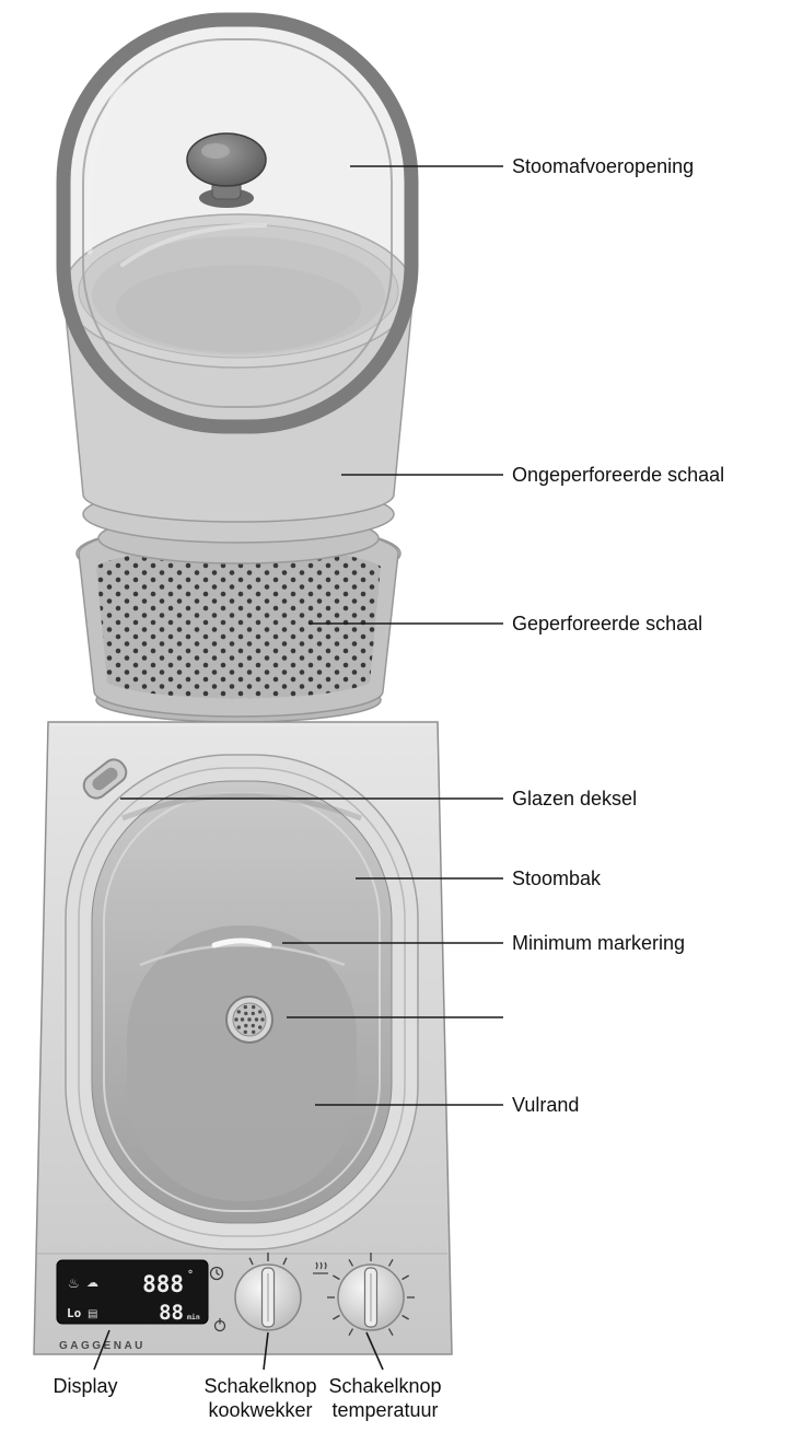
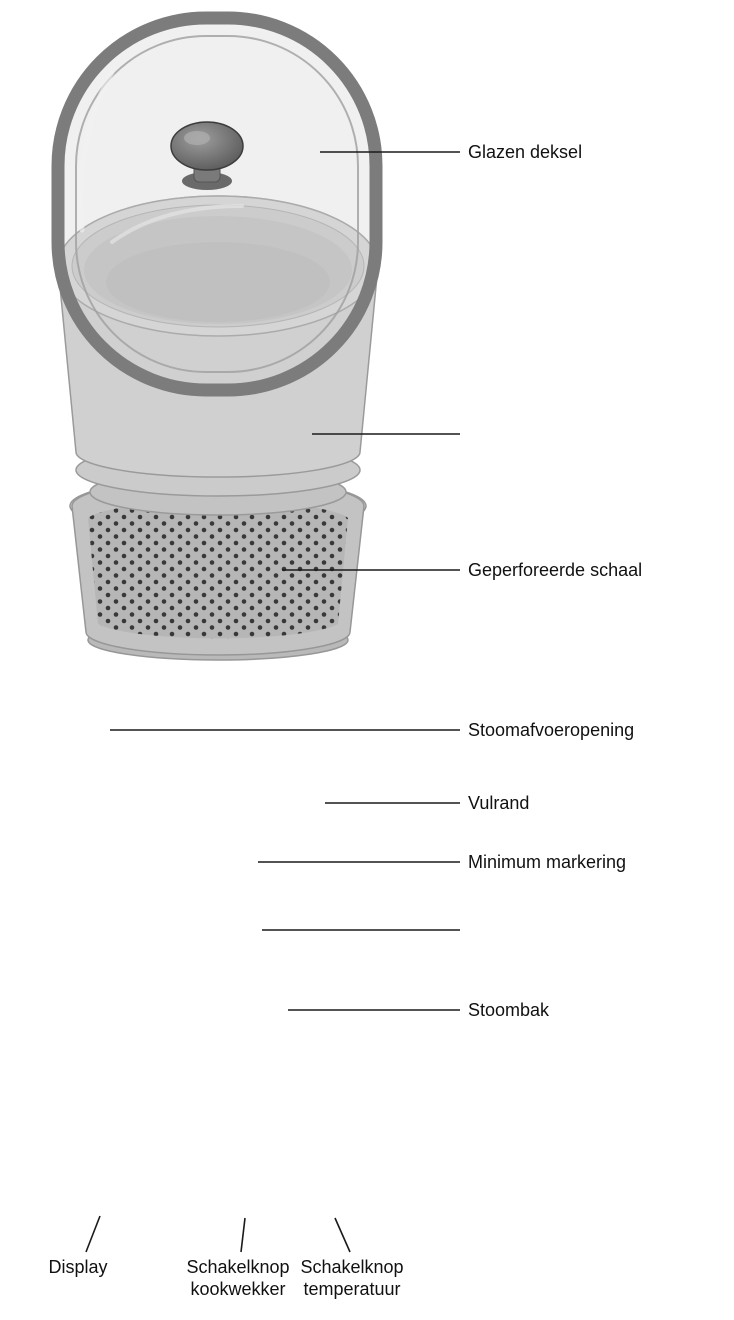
- ♨
- ☁
- 888
- °
- Lo
- ▤
- 88
- min
- GAGGENAU
- Stoomafvoeropening
+ Glazen deksel
- Ongeperforeerde schaal
  Geperforeerde schaal
- Glazen deksel
+ Stoomafvoeropening
- Stoombak
+ Vulrand
  Minimum markering
- Vulrand
+ Stoombak
  Display
  Schakelknop
  kookwekker
  Schakelknop
  temperatuur
